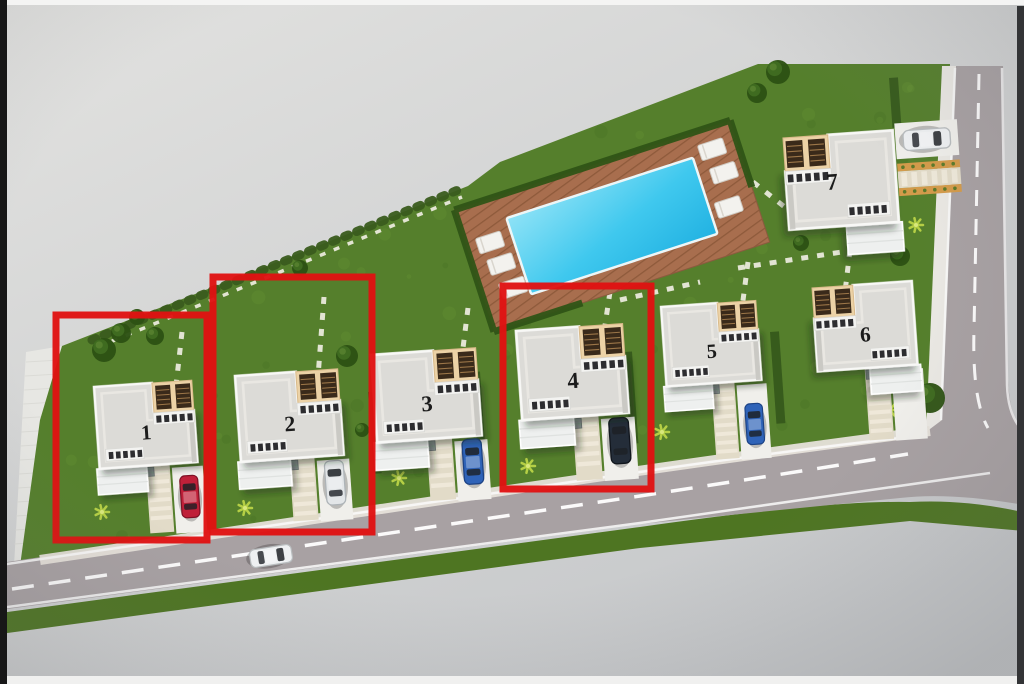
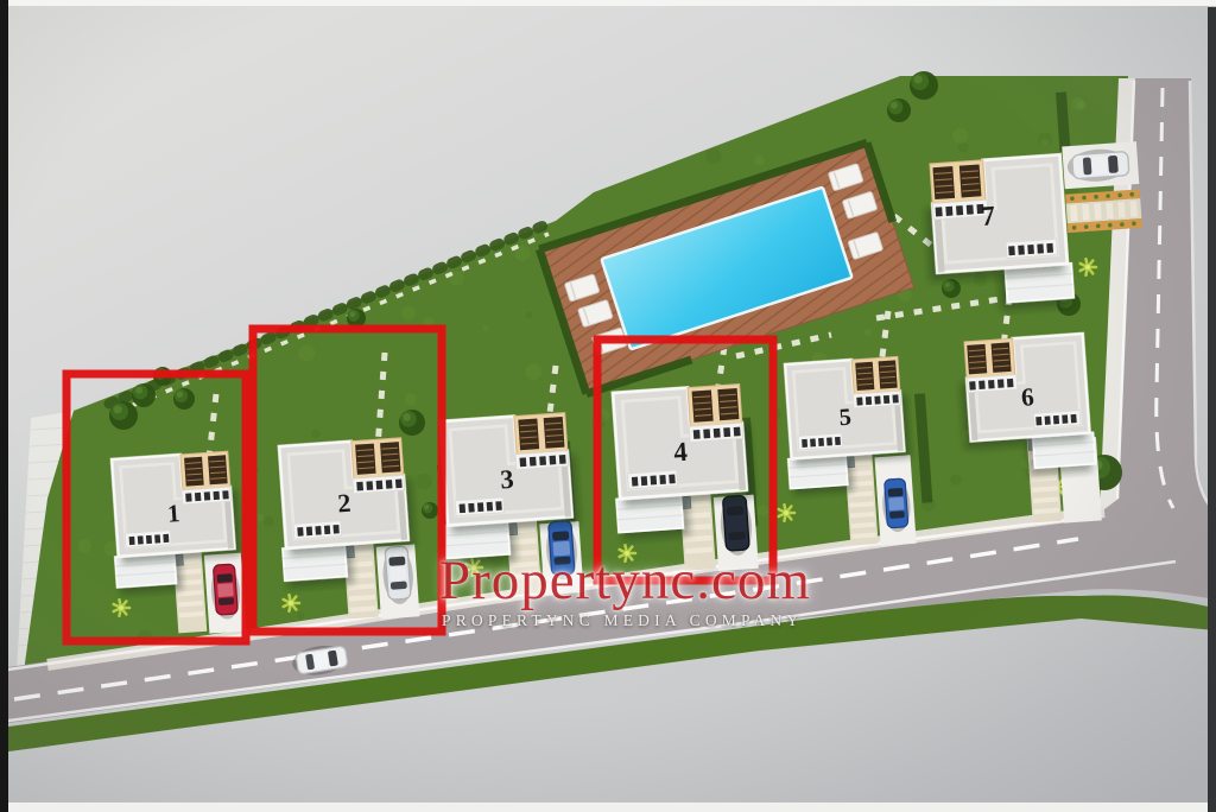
+ Propertync.com
+ PROPERTYNC MEDIA COMPANY
